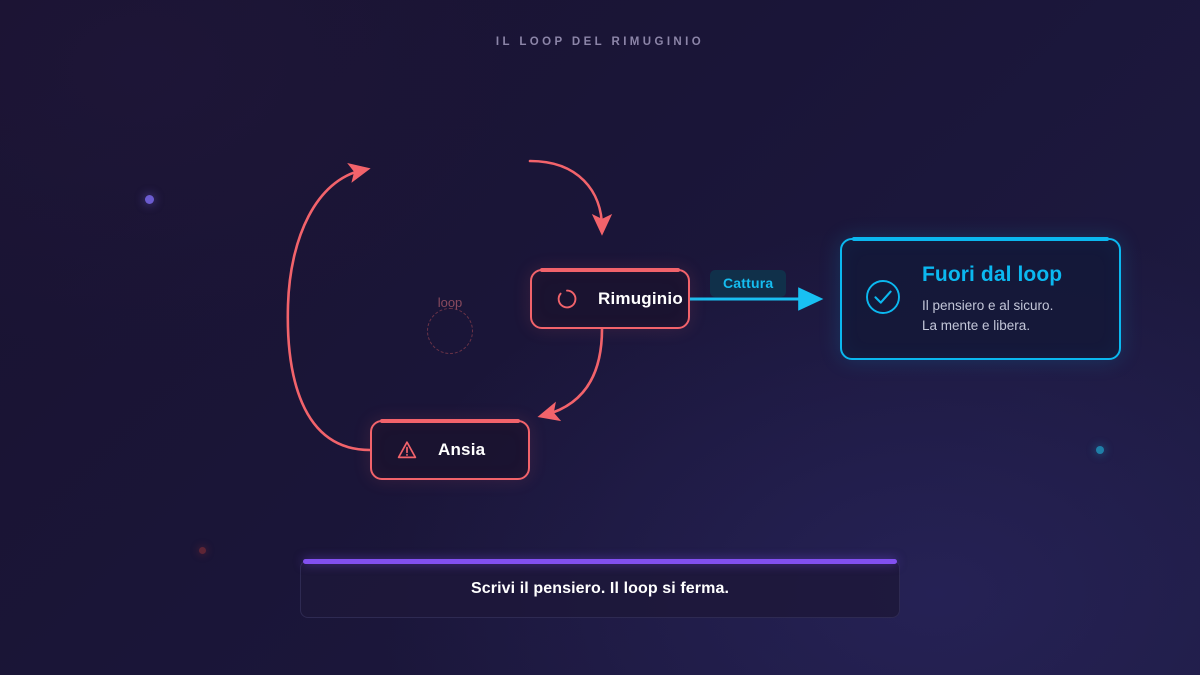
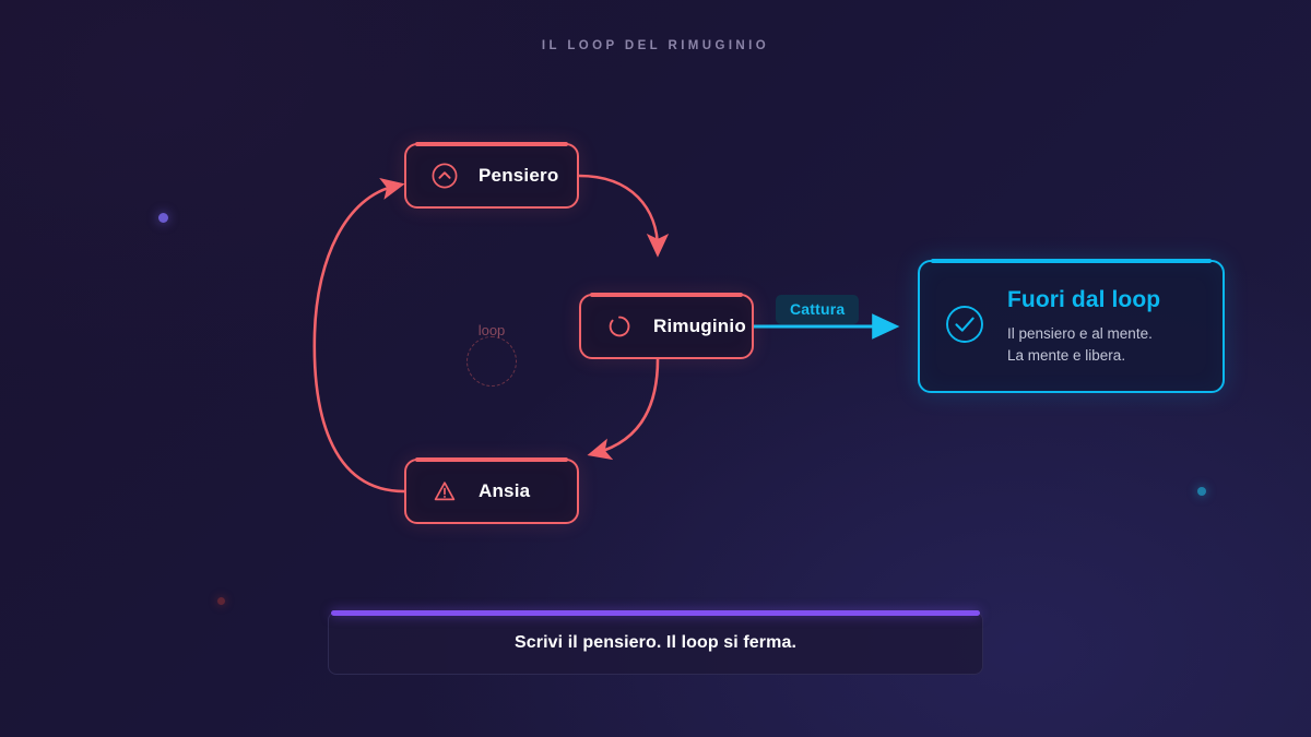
  IL LOOP DEL RIMUGINIO
+ Pensiero
  Rimuginio
  Ansia
  loop
  Cattura
  Fuori dal loop
- Il pensiero e al sicuro.
+ Il pensiero e al mente.
  La mente e libera.
  Scrivi il pensiero. Il loop si ferma.
